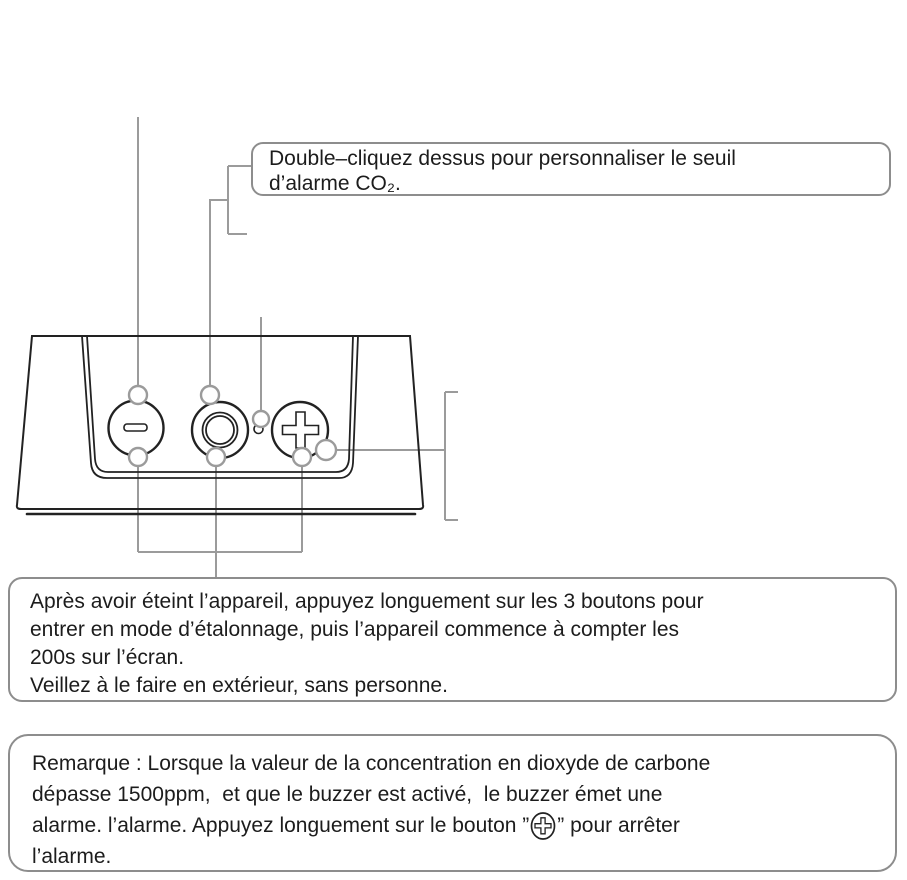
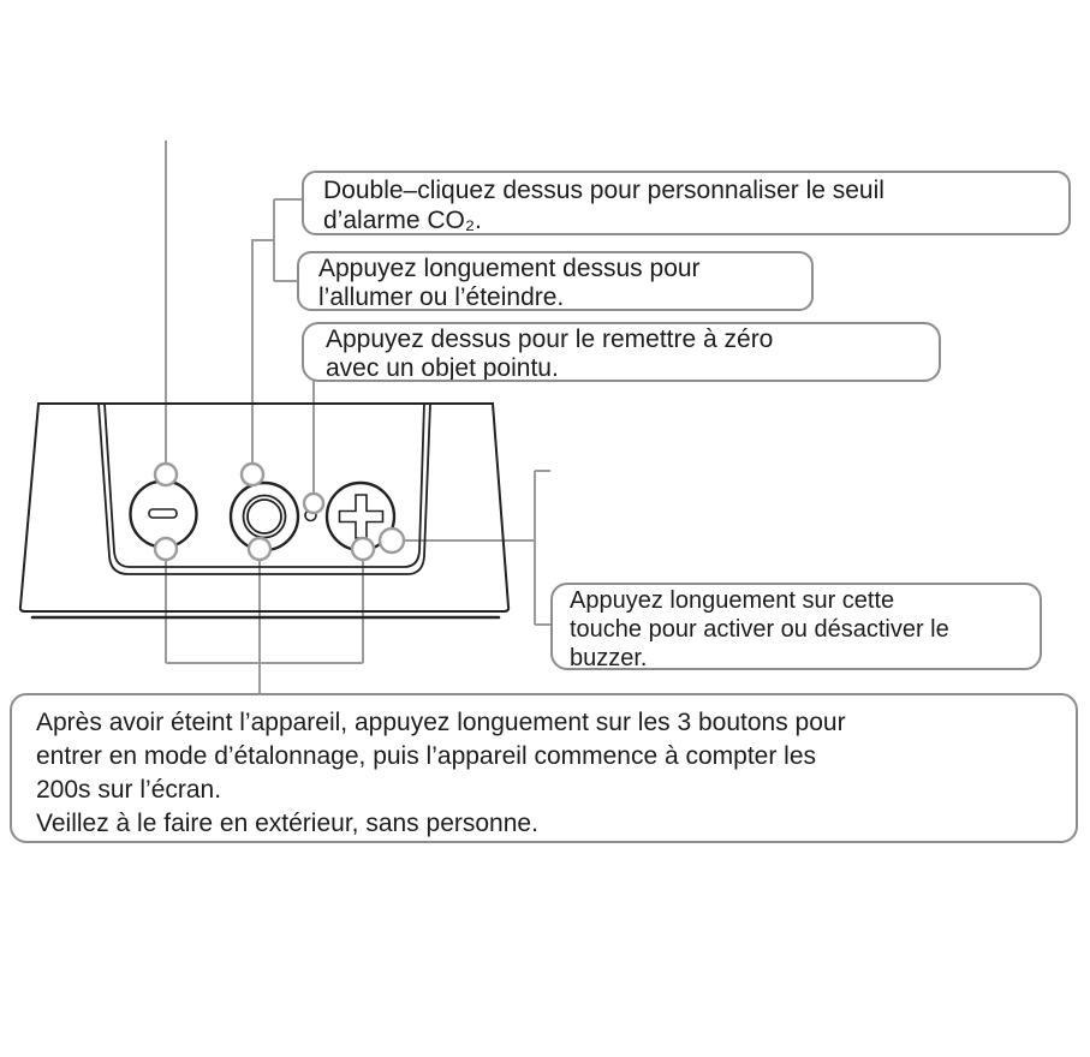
  Double–cliquez dessus pour personnaliser le seuil
  d’alarme CO₂.
+ Appuyez longuement dessus pour
+ l’allumer ou l’éteindre.
+ Appuyez dessus pour le remettre à zéro
+ avec un objet pointu.
+ Appuyez longuement sur cette
+ touche pour activer ou désactiver le
+ buzzer.
  Après avoir éteint l’appareil, appuyez longuement sur les 3 boutons pour
  entrer en mode d’étalonnage, puis l’appareil commence à compter les
  200s sur l’écran.
  Veillez à le faire en extérieur, sans personne.
- Remarque : Lorsque la valeur de la concentration en dioxyde de carbone
- dépasse 1500ppm, et que le buzzer est activé, le buzzer émet une
- alarme. l’alarme. Appuyez longuement sur le bouton ” ” pour arrêter
- l’alarme.
